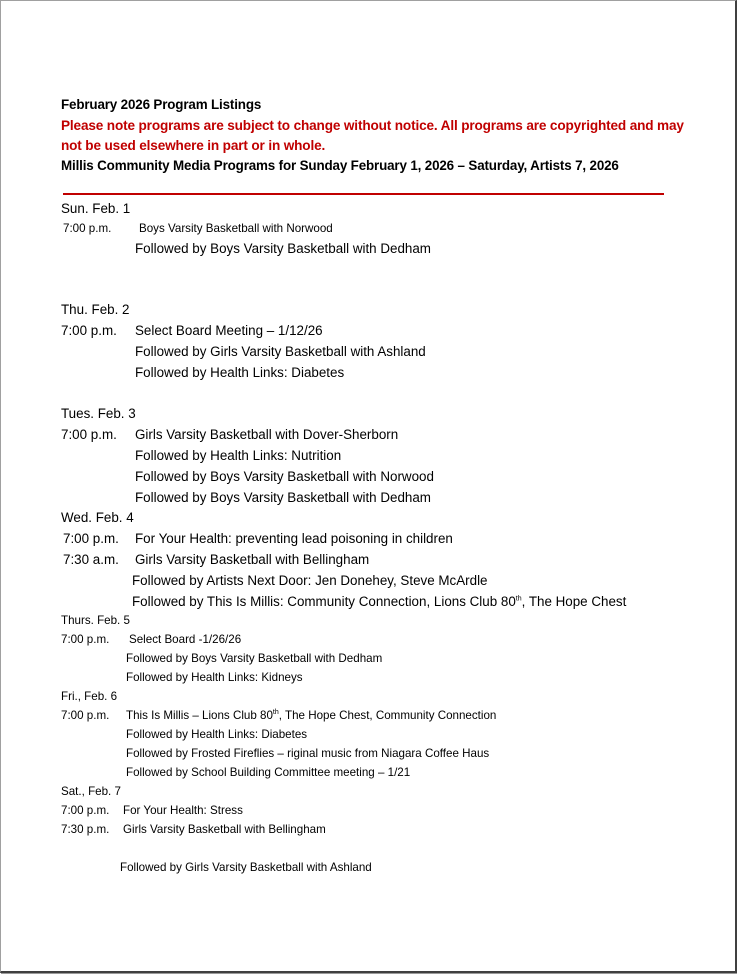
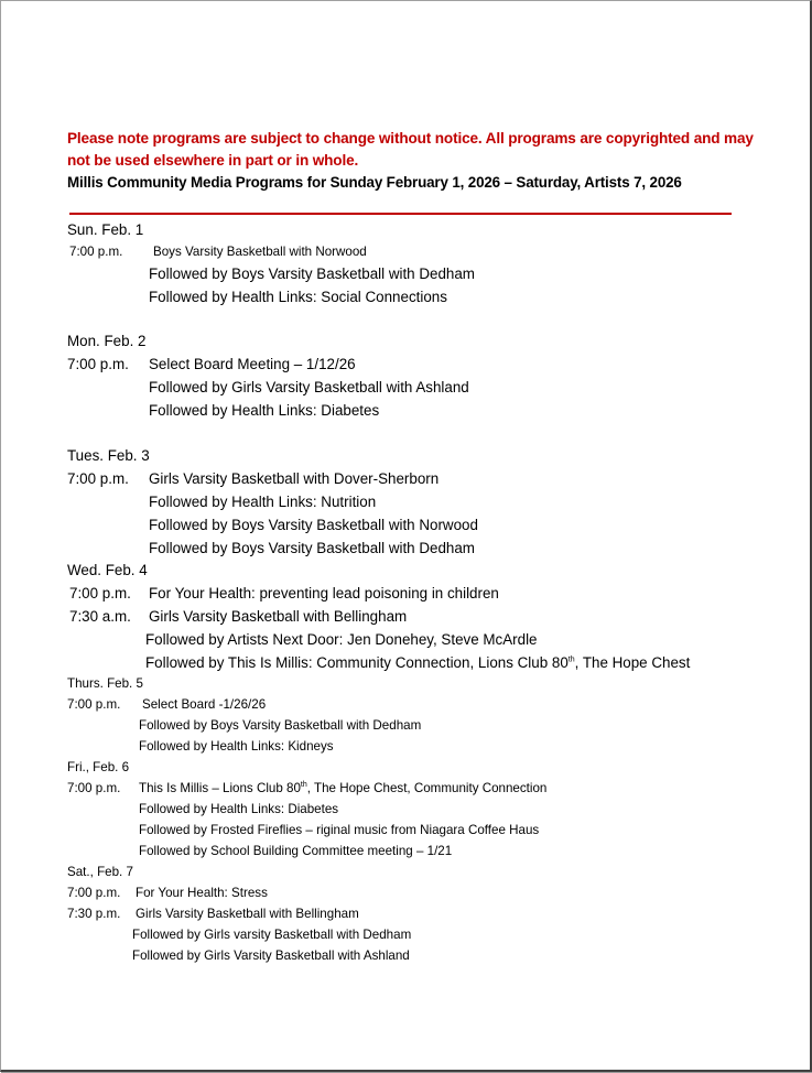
- February 2026 Program Listings
  Please note programs are subject to change without notice. All programs are copyrighted and may
  not be used elsewhere in part or in whole.
  Millis Community Media Programs for Sunday February 1, 2026 – Saturday, Artists 7, 2026
  Sun. Feb. 1
  7:00 p.m.
  Boys Varsity Basketball with Norwood
  Followed by Boys Varsity Basketball with Dedham
+ Followed by Health Links: Social Connections
- Thu. Feb. 2
+ Mon. Feb. 2
  7:00 p.m.
  Select Board Meeting – 1/12/26
  Followed by Girls Varsity Basketball with Ashland
  Followed by Health Links: Diabetes
  Tues. Feb. 3
  7:00 p.m.
  Girls Varsity Basketball with Dover-Sherborn
  Followed by Health Links: Nutrition
  Followed by Boys Varsity Basketball with Norwood
  Followed by Boys Varsity Basketball with Dedham
  Wed. Feb. 4
  7:00 p.m.
  For Your Health: preventing lead poisoning in children
  7:30 a.m.
  Girls Varsity Basketball with Bellingham
  Followed by Artists Next Door: Jen Donehey, Steve McArdle
  Followed by This Is Millis: Community Connection, Lions Club 80 , The Hope Chest
  Thurs. Feb. 5
  7:00 p.m.
  Select Board -1/26/26
  Followed by Boys Varsity Basketball with Dedham
  Followed by Health Links: Kidneys
  Fri., Feb. 6
  7:00 p.m.
  This Is Millis – Lions Club 80 , The Hope Chest, Community Connection
  Followed by Health Links: Diabetes
  Followed by Frosted Fireflies – riginal music from Niagara Coffee Haus
  Followed by School Building Committee meeting – 1/21
  Sat., Feb. 7
  7:00 p.m.
  For Your Health: Stress
  7:30 p.m.
  Girls Varsity Basketball with Bellingham
+ Followed by Girls varsity Basketball with Dedham
  Followed by Girls Varsity Basketball with Ashland
